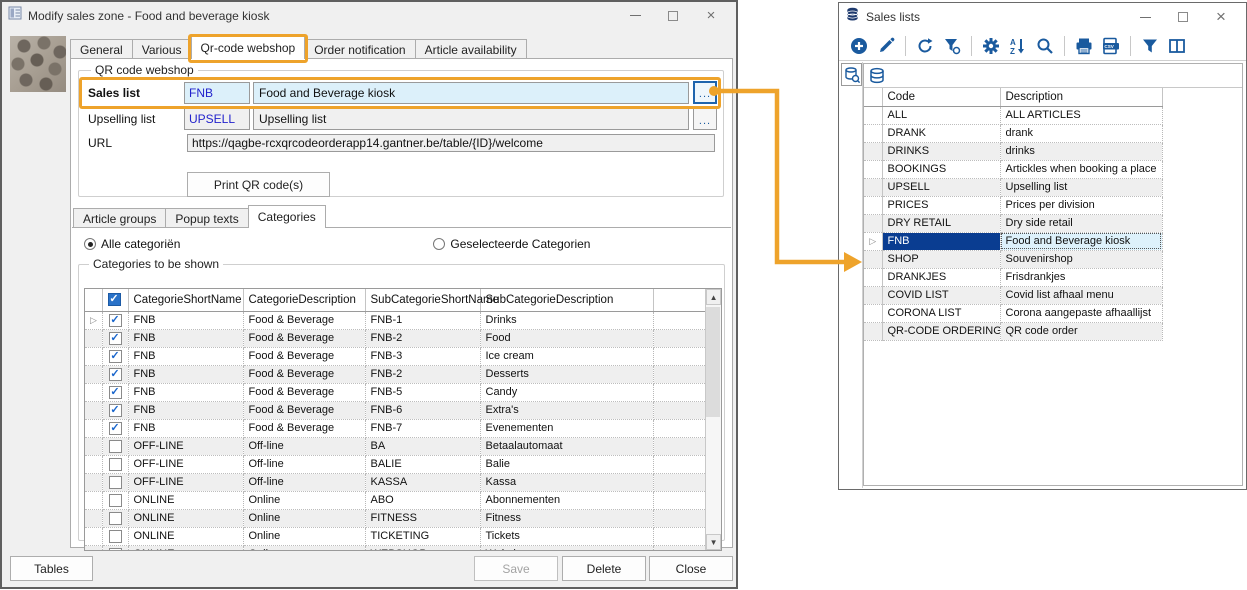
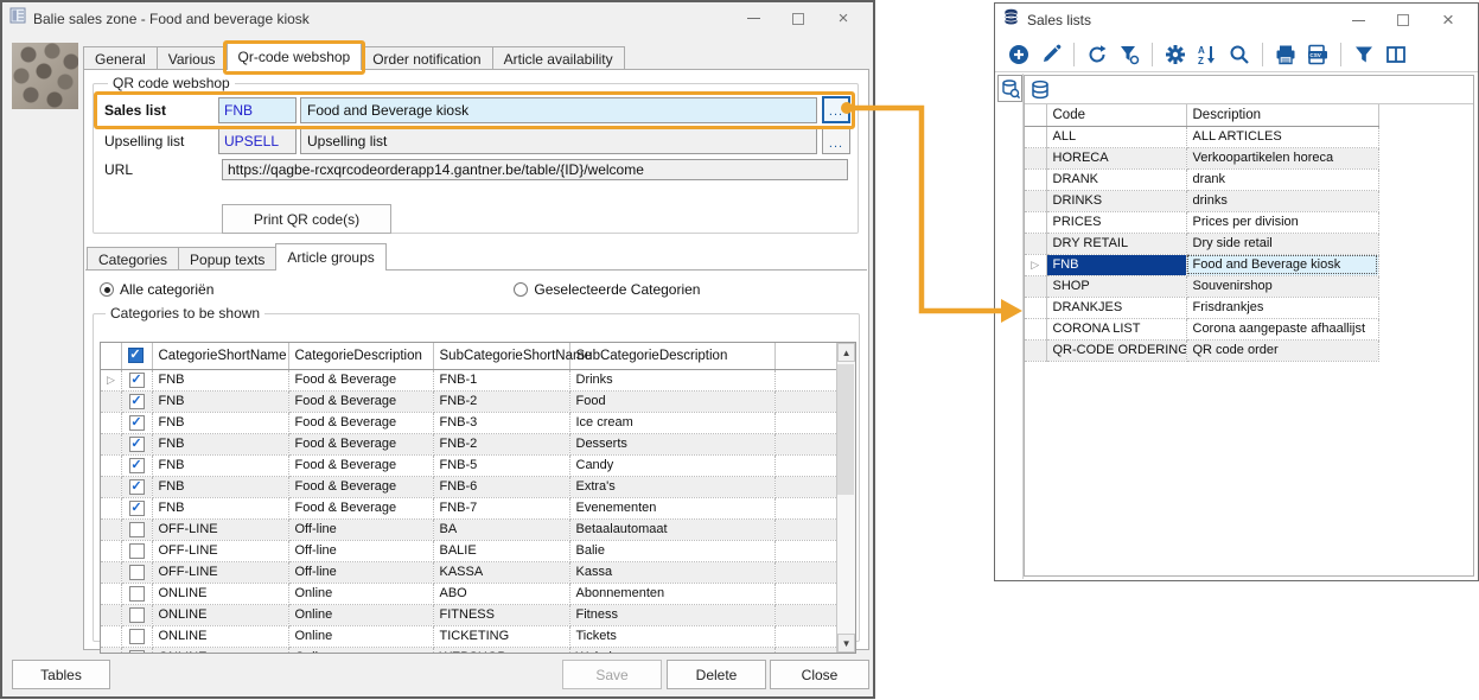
- Modify sales zone - Food and beverage kiosk
+ Balie sales zone - Food and beverage kiosk
  ×
  General
  Various
  Qr-code webshop
  Order notification
  Article availability
  QR code webshop
  Sales list
  FNB
  Food and Beverage kiosk
  ...
  Upselling list
  UPSELL
  Upselling list
  ...
  URL
  https://qagbe-rcxqrcodeorderapp14.gantner.be/table/{ID}/welcome
  Print QR code(s)
- Article groups
+ Categories
  Popup texts
- Categories
+ Article groups
  Alle categoriën
  Geselecteerde Categorien
  Categories to be shown
  		CategorieShortName	CategorieDescription	SubCategorieShortNa	SubCategorieDescription
  ▷		FNB	Food & Beverage	FNB-1	Drinks
  		FNB	Food & Beverage	FNB-2	Food
  		FNB	Food & Beverage	FNB-3	Ice cream
  		FNB	Food & Beverage	FNB-2	Desserts
  		FNB	Food & Beverage	FNB-5	Candy
  		FNB	Food & Beverage	FNB-6	Extra's
  		FNB	Food & Beverage	FNB-7	Evenementen
  		OFF-LINE	Off-line	BA	Betaalautomaat
  		OFF-LINE	Off-line	BALIE	Balie
  		OFF-LINE	Off-line	KASSA	Kassa
  		ONLINE	Online	ABO	Abonnementen
  		ONLINE	Online	FITNESS	Fitness
  		ONLINE	Online	TICKETING	Tickets
  ▲
  ▼
  Tables
  Save
  Delete
  Close
  Sales lists
  ×
  A
  Z
  	Code	Description
  	ALL	ALL ARTICLES
+ 	HORECA	Verkoopartikelen horeca
  	DRANK	drank
  	DRINKS	drinks
- 	BOOKINGS	Artickles when booking a place
- 	UPSELL	Upselling list
  	PRICES	Prices per division
  	DRY RETAIL	Dry side retail
  ▷	FNB	Food and Beverage kiosk
  	SHOP	Souvenirshop
  	DRANKJES	Frisdrankjes
- 	COVID LIST	Covid list afhaal menu
  	CORONA LIST	Corona aangepaste afhaallijst
  	QR-CODE ORDERING	QR code order
